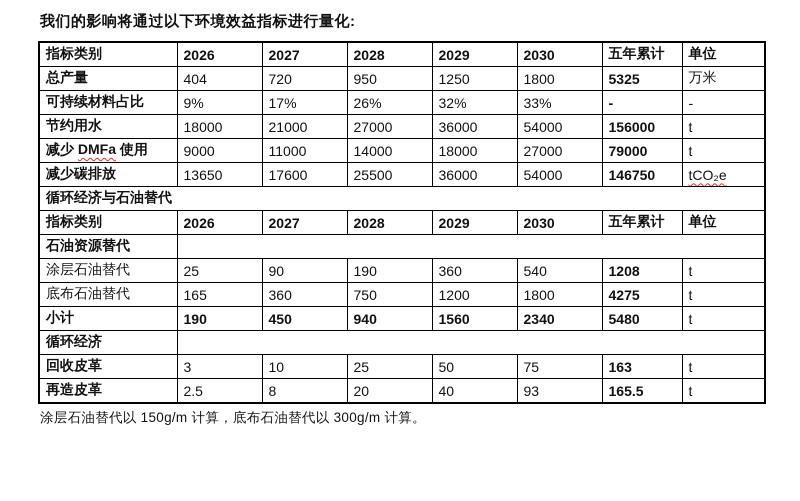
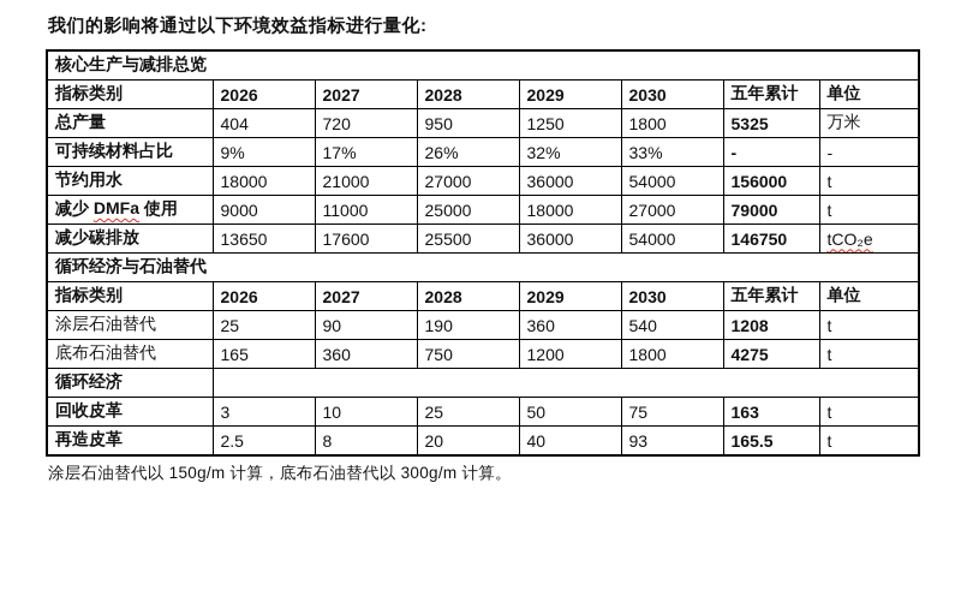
  我们的影响将通过以下环境效益指标进行量化:
+ 核心生产与减排总览
  指标类别	2026	2027	2028	2029	2030	五年累计	单位
  总产量	404	720	950	1250	1800	5325	万米
  可持续材料占比	9%	17%	26%	32%	33%	-	-
  节约用水	18000	21000	27000	36000	54000	156000	t
- 减少 DMFa 使用	9000	11000	14000	18000	27000	79000	t
+ 减少 DMFa 使用	9000	11000	25000	18000	27000	79000	t
  减少碳排放	13650	17600	25500	36000	54000	146750	tCO₂e
  循环经济与石油替代
  指标类别	2026	2027	2028	2029	2030	五年累计	单位
- 石油资源替代
  涂层石油替代	25	90	190	360	540	1208	t
  底布石油替代	165	360	750	1200	1800	4275	t
- 小计	190	450	940	1560	2340	5480	t
  循环经济
  回收皮革	3	10	25	50	75	163	t
  再造皮革	2.5	8	20	40	93	165.5	t
  涂层石油替代以 150g/m 计算，底布石油替代以 300g/m 计算。
